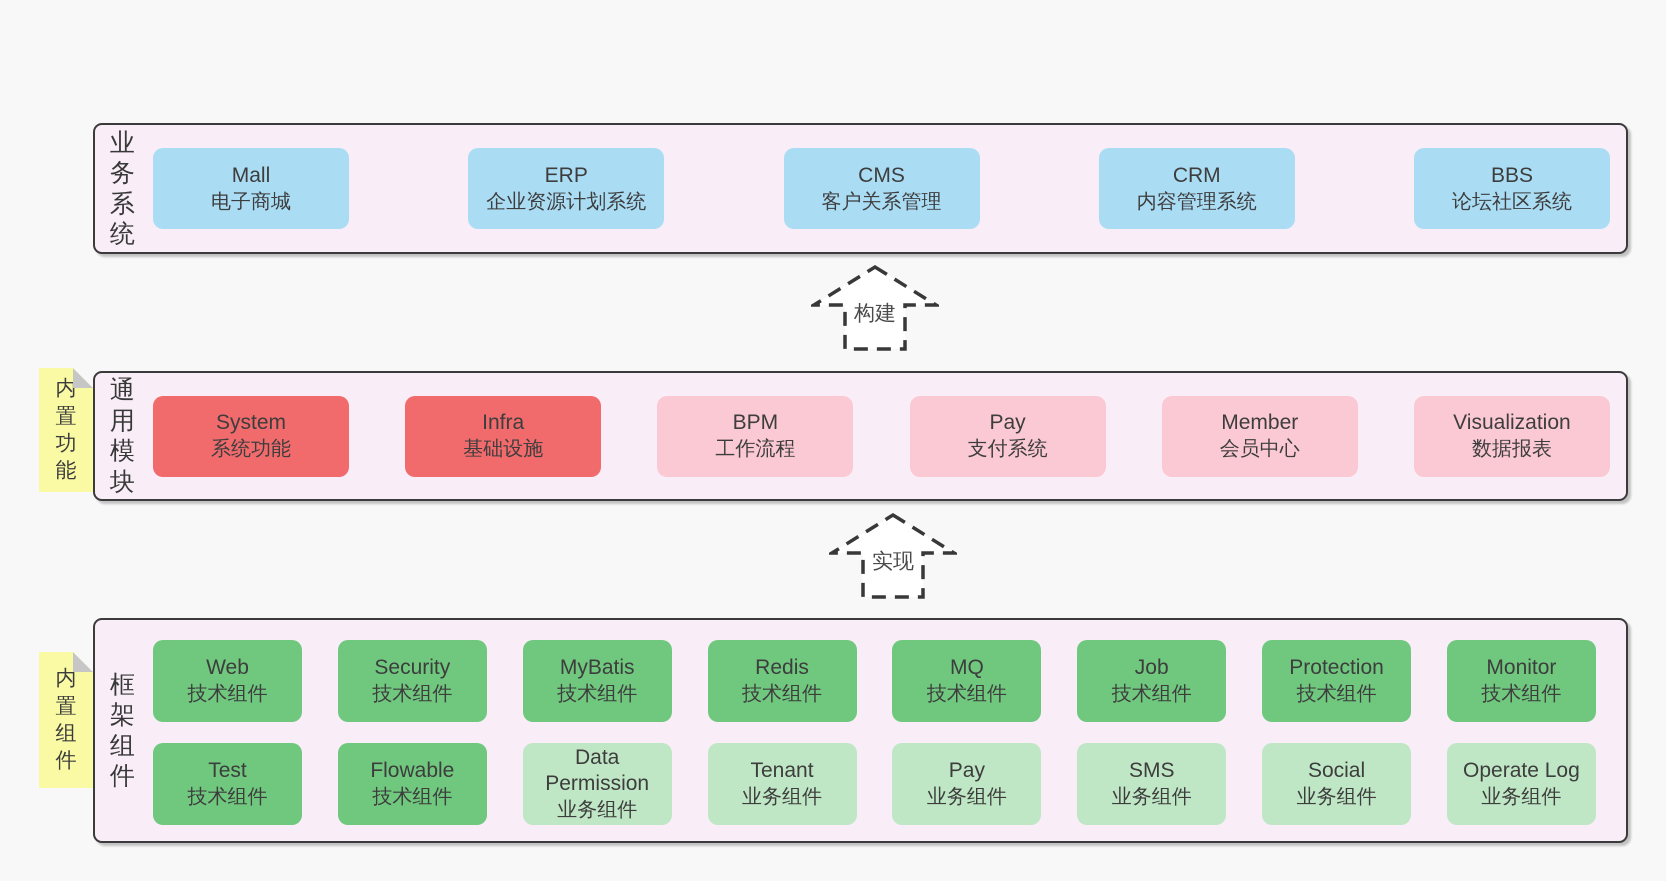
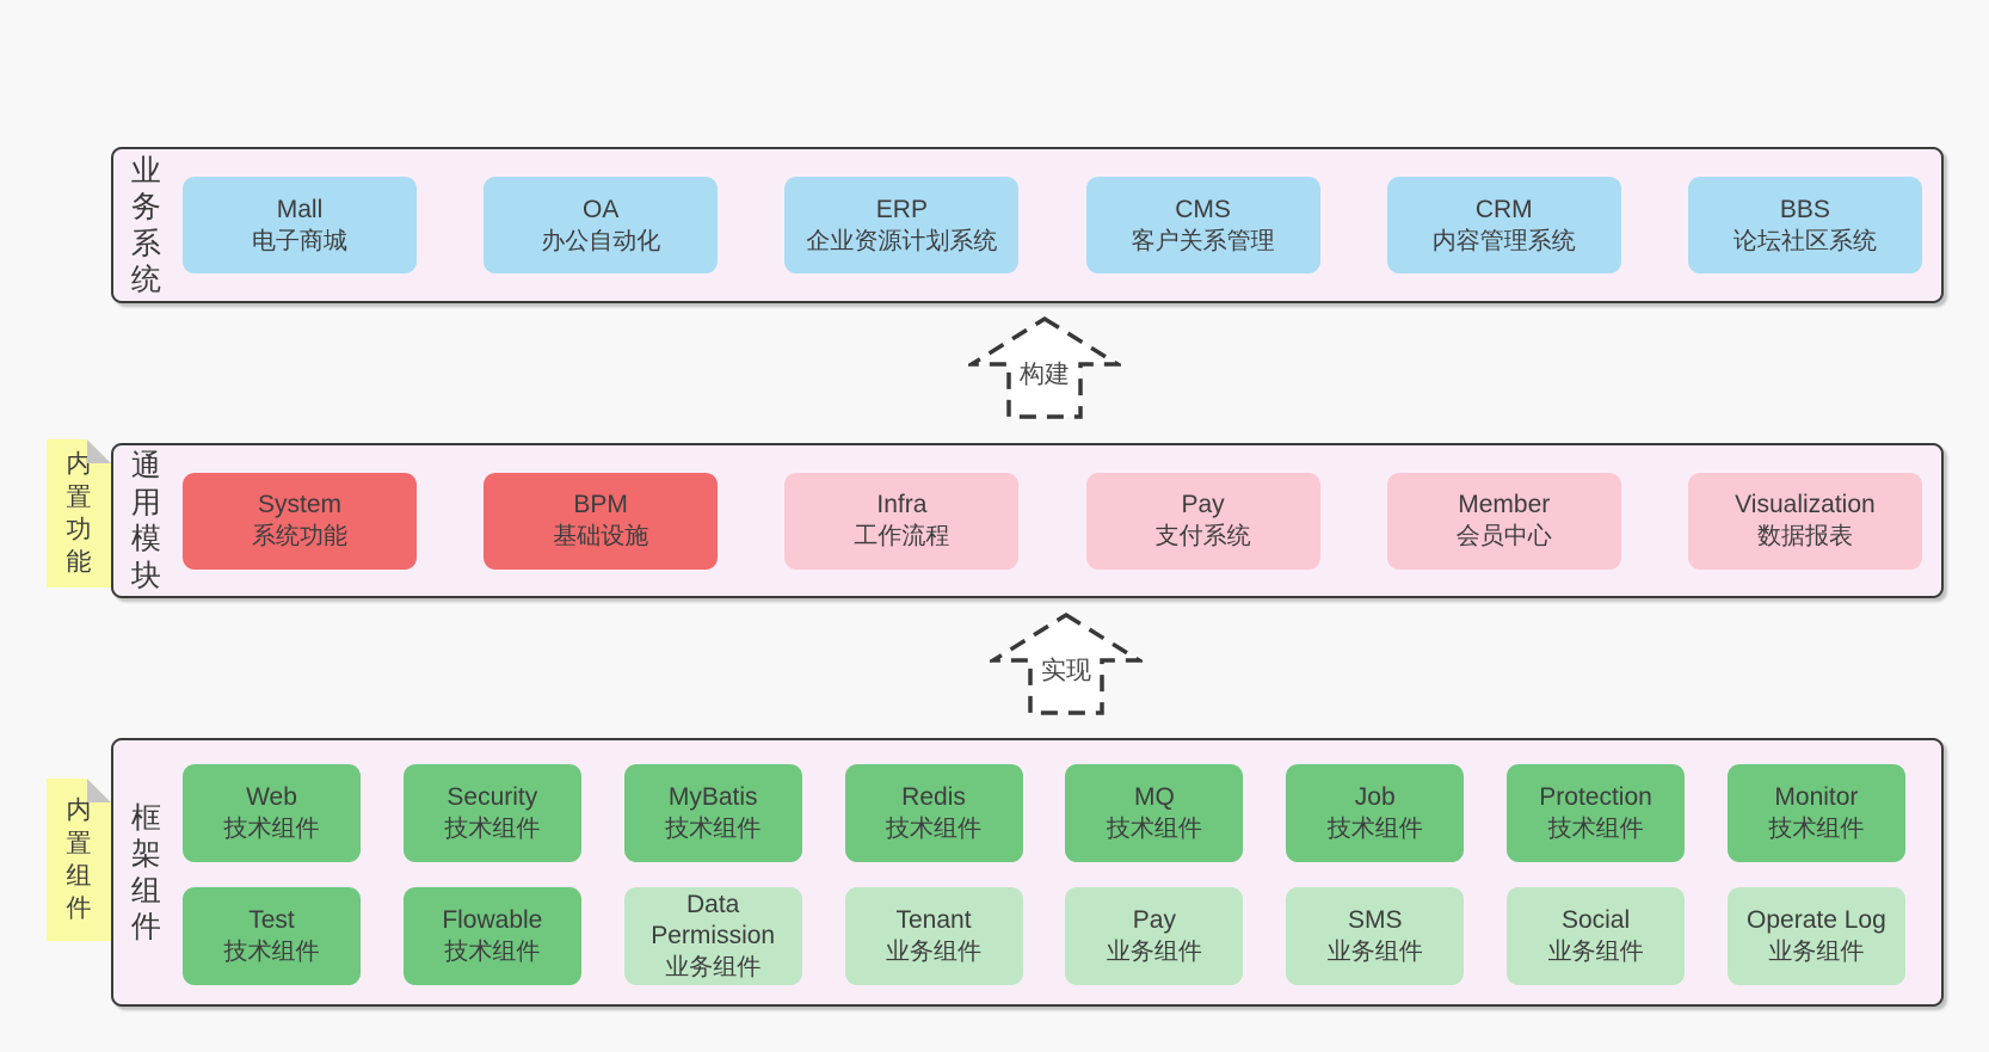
  内置功能
  内置组件
  业务系统
  Mall
  电子商城
+ OA
+ 办公自动化
  ERP
  企业资源计划系统
  CMS
  客户关系管理
  CRM
  内容管理系统
  BBS
  论坛社区系统
  构建
  通用模块
  System
  系统功能
- Infra
+ BPM
  基础设施
- BPM
+ Infra
  工作流程
  Pay
  支付系统
  Member
  会员中心
  Visualization
  数据报表
  实现
  框架组件
  Web
  技术组件
  Security
  技术组件
  MyBatis
  技术组件
  Redis
  技术组件
  MQ
  技术组件
  Job
  技术组件
  Protection
  技术组件
  Monitor
  技术组件
  Test
  技术组件
  Flowable
  技术组件
  Data Permission
  业务组件
  Tenant
  业务组件
  Pay
  业务组件
  SMS
  业务组件
  Social
  业务组件
  Operate Log
  业务组件
